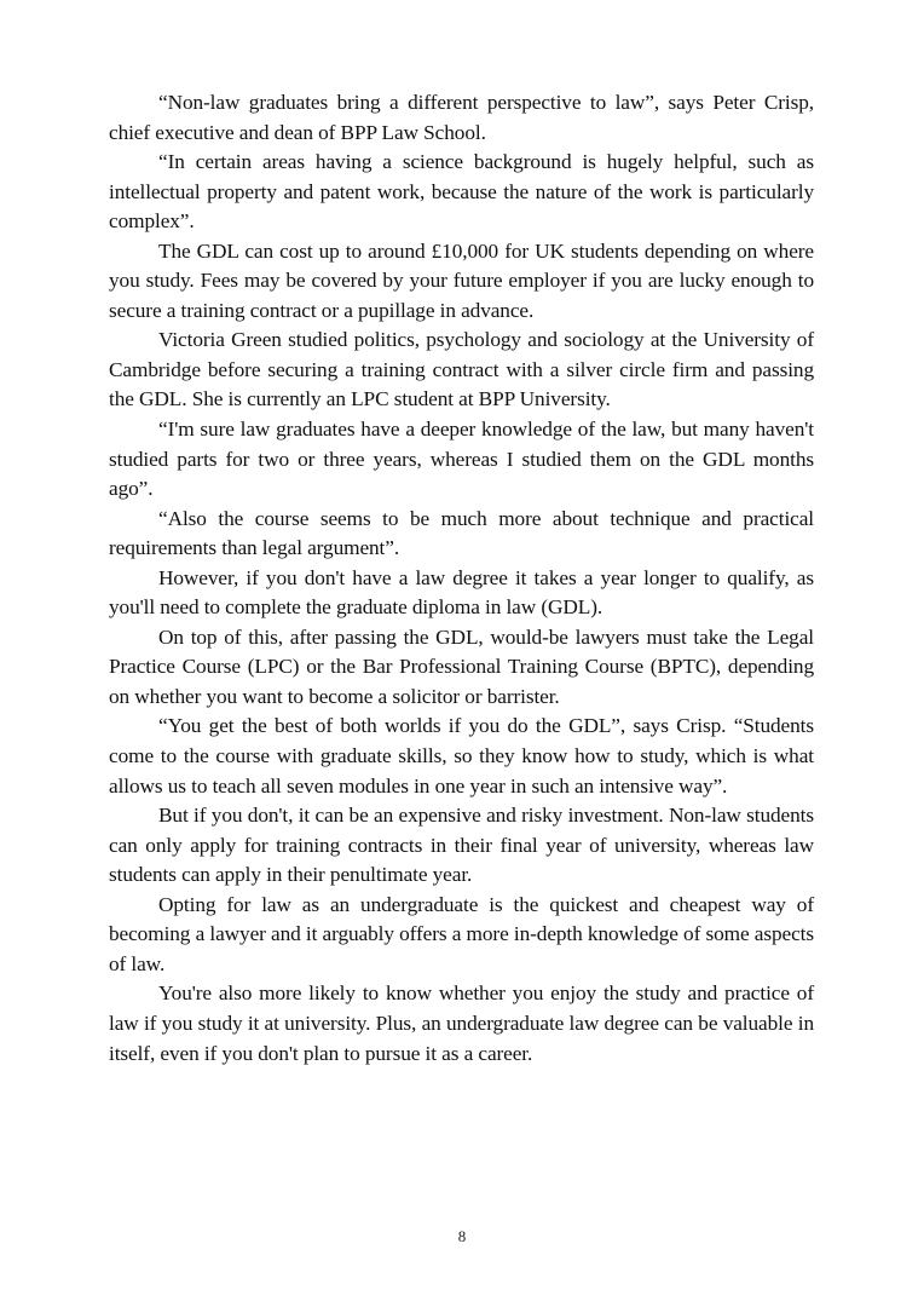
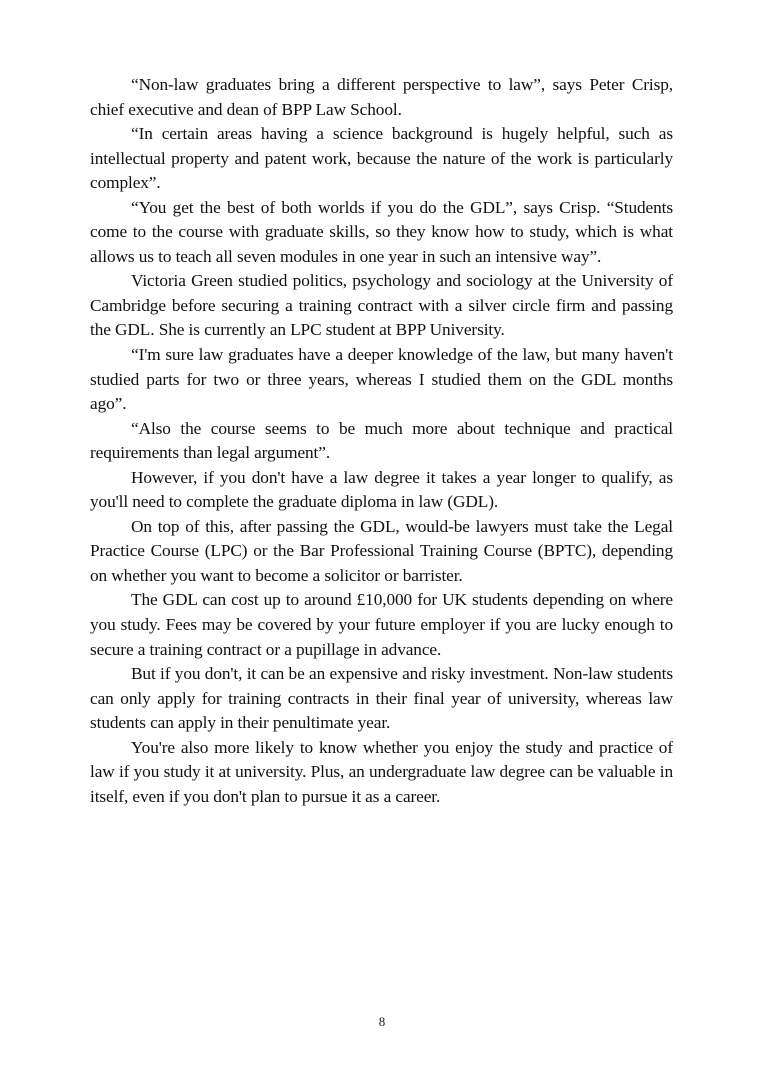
  “Non-law graduates bring a different perspective to law”, says Peter Crisp, chief executive and dean of BPP Law School.
  “In certain areas having a science background is hugely helpful, such as intellectual property and patent work, because the nature of the work is particularly complex”.
- The GDL can cost up to around £10,000 for UK students depending on where you study. Fees may be covered by your future employer if you are lucky enough to secure a training contract or a pupillage in advance.
+ “You get the best of both worlds if you do the GDL”, says Crisp. “Students come to the course with graduate skills, so they know how to study, which is what allows us to teach all seven modules in one year in such an intensive way”.
  Victoria Green studied politics, psychology and sociology at the University of Cambridge before securing a training contract with a silver circle firm and passing the GDL. She is currently an LPC student at BPP University.
  “I'm sure law graduates have a deeper knowledge of the law, but many haven't studied parts for two or three years, whereas I studied them on the GDL months ago”.
  “Also the course seems to be much more about technique and practical requirements than legal argument”.
  However, if you don't have a law degree it takes a year longer to qualify, as you'll need to complete the graduate diploma in law (GDL).
  On top of this, after passing the GDL, would-be lawyers must take the Legal Practice Course (LPC) or the Bar Professional Training Course (BPTC), depending on whether you want to become a solicitor or barrister.
- “You get the best of both worlds if you do the GDL”, says Crisp. “Students come to the course with graduate skills, so they know how to study, which is what allows us to teach all seven modules in one year in such an intensive way”.
+ The GDL can cost up to around £10,000 for UK students depending on where you study. Fees may be covered by your future employer if you are lucky enough to secure a training contract or a pupillage in advance.
  But if you don't, it can be an expensive and risky investment. Non-law students can only apply for training contracts in their final year of university, whereas law students can apply in their penultimate year.
- Opting for law as an undergraduate is the quickest and cheapest way of becoming a lawyer and it arguably offers a more in-depth knowledge of some aspects of law.
  You're also more likely to know whether you enjoy the study and practice of law if you study it at university. Plus, an undergraduate law degree can be valuable in itself, even if you don't plan to pursue it as a career.
  8
